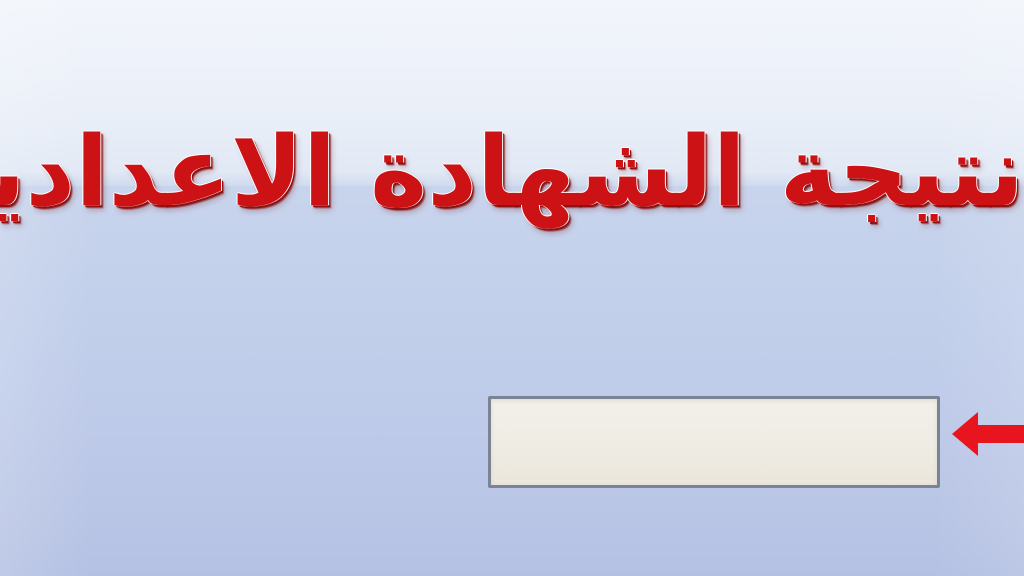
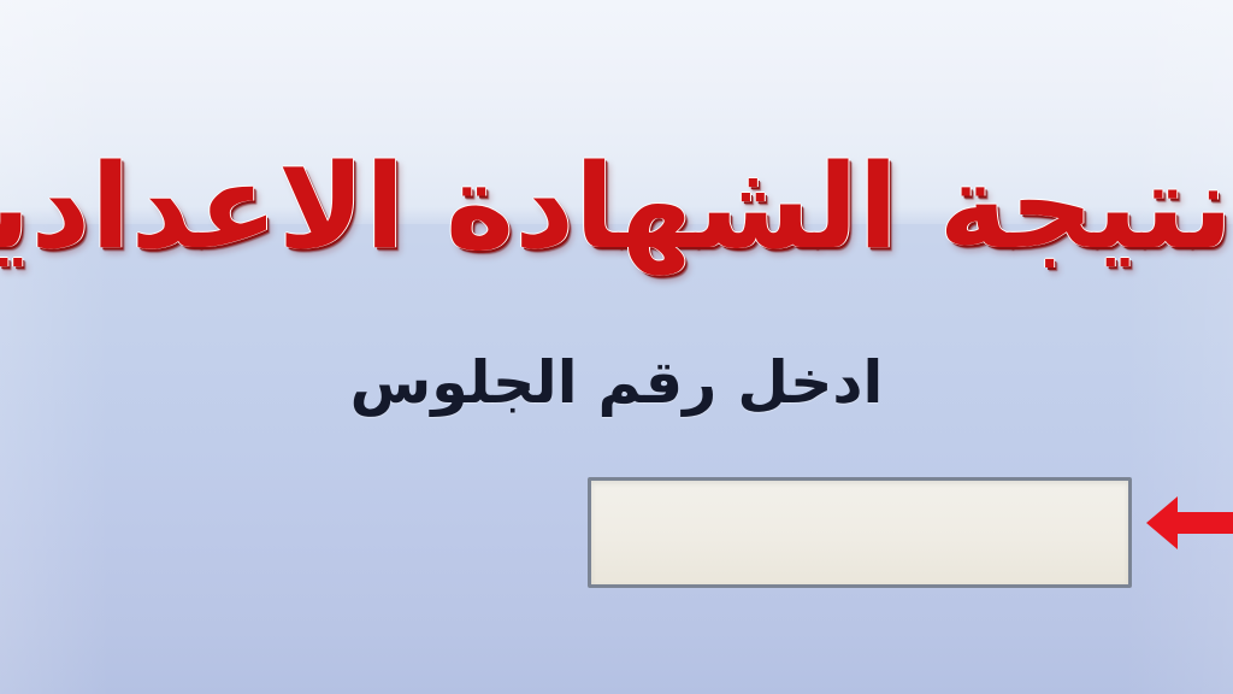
  نتيجة الشهادة الاعدادي
+ ادخل رقم الجلوس
